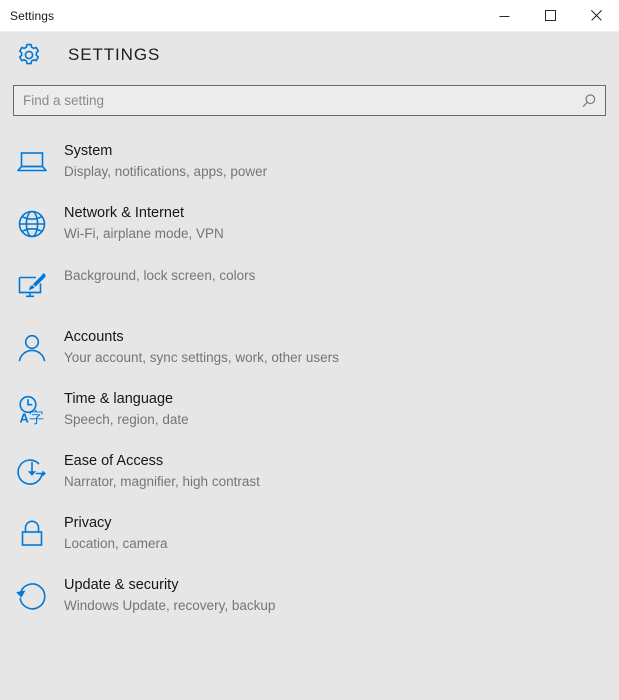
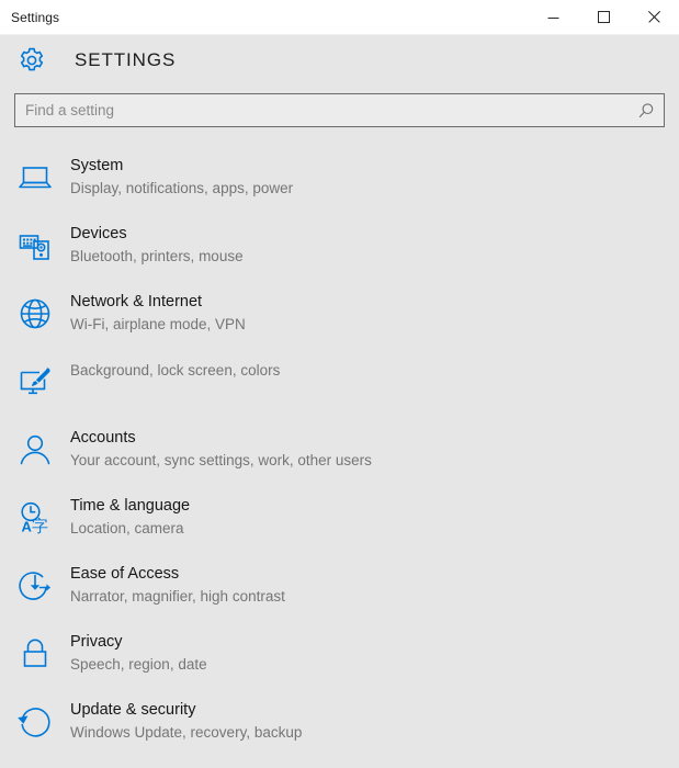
  Settings
  SETTINGS
  Find a setting
  System
  Display, notifications, apps, power
+ Devices
+ Bluetooth, printers, mouse
  Network & Internet
  Wi-Fi, airplane mode, VPN
  Background, lock screen, colors
  Accounts
  Your account, sync settings, work, other users
  A
  字
  Time & language
- Speech, region, date
+ Location, camera
  Ease of Access
  Narrator, magnifier, high contrast
  Privacy
- Location, camera
+ Speech, region, date
  Update & security
  Windows Update, recovery, backup
